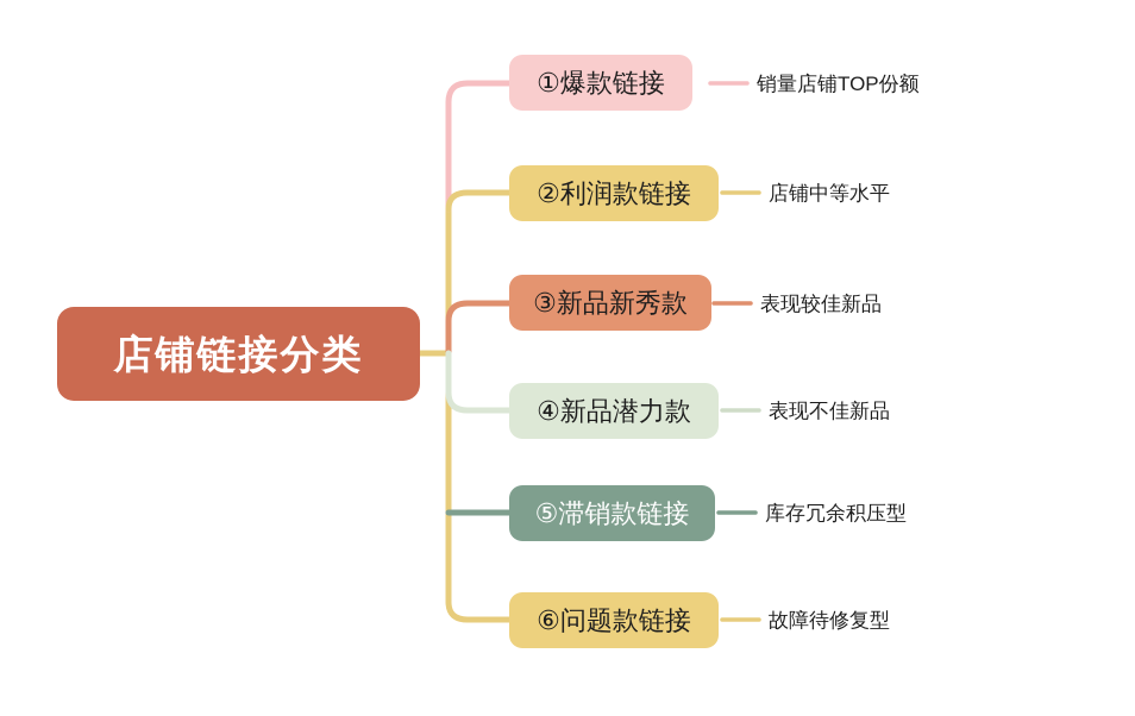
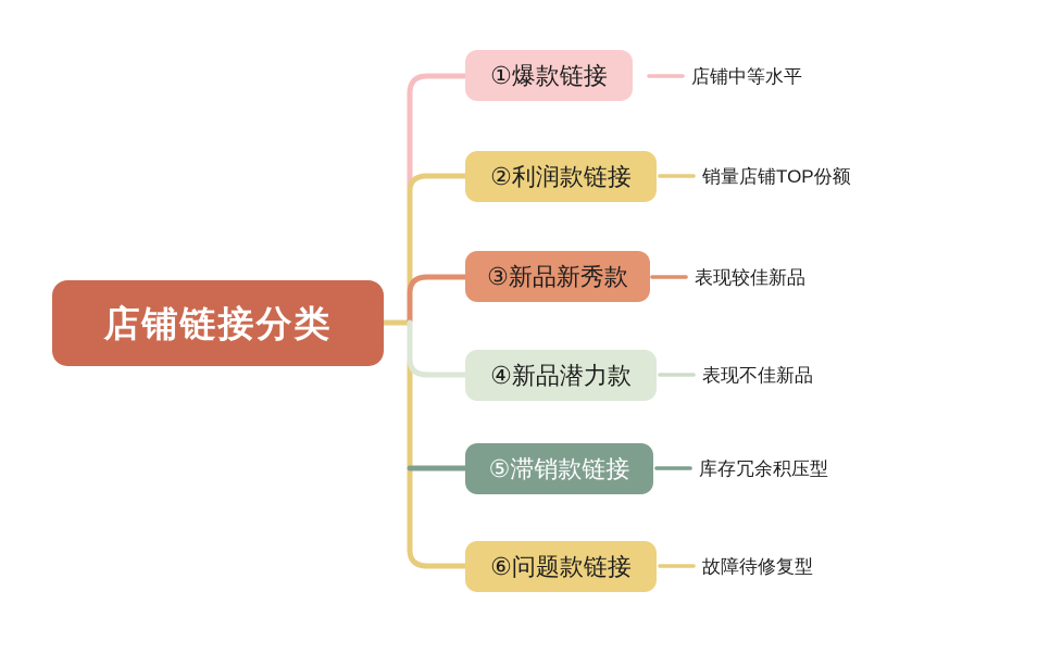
  店铺链接分类
  ①爆款链接
- 销量店铺TOP份额
+ 店铺中等水平
  ②利润款链接
- 店铺中等水平
+ 销量店铺TOP份额
  ③新品新秀款
  表现较佳新品
  ④新品潜力款
  表现不佳新品
  ⑤滞销款链接
  库存冗余积压型
  ⑥问题款链接
  故障待修复型
